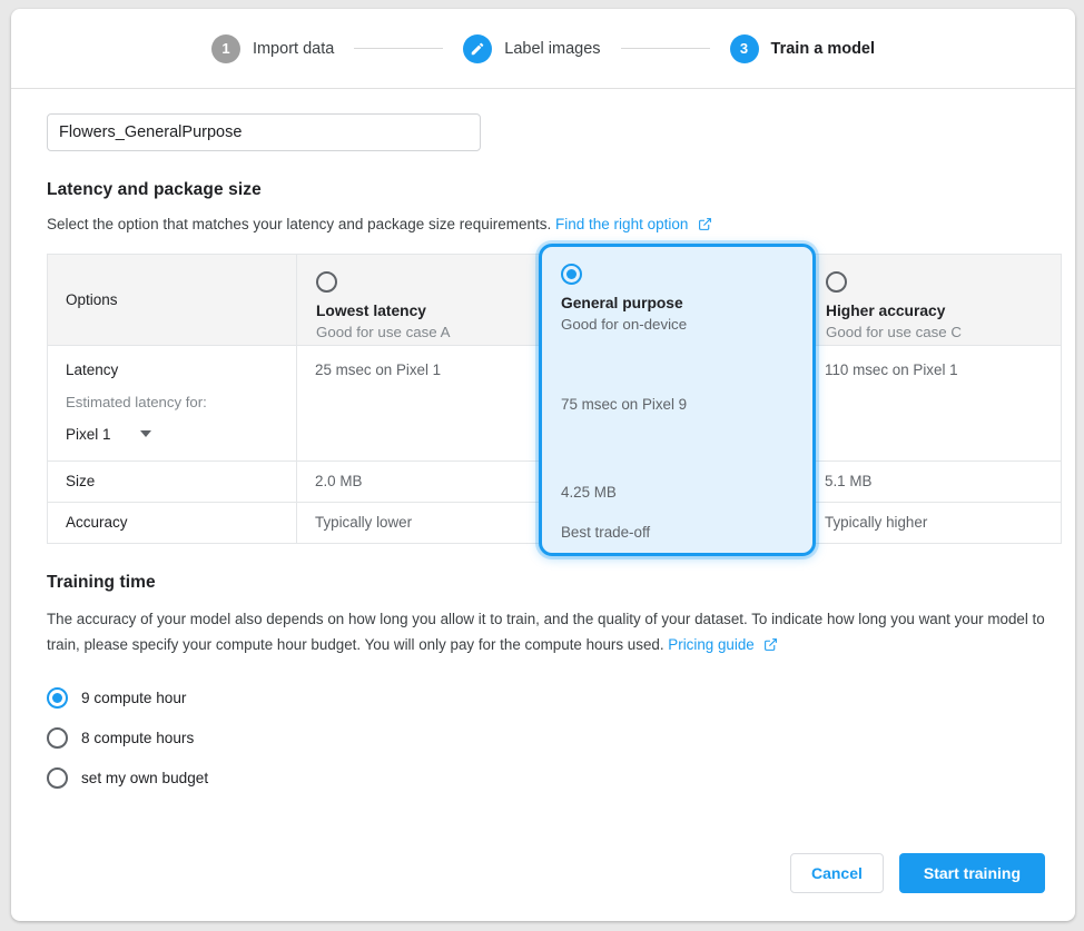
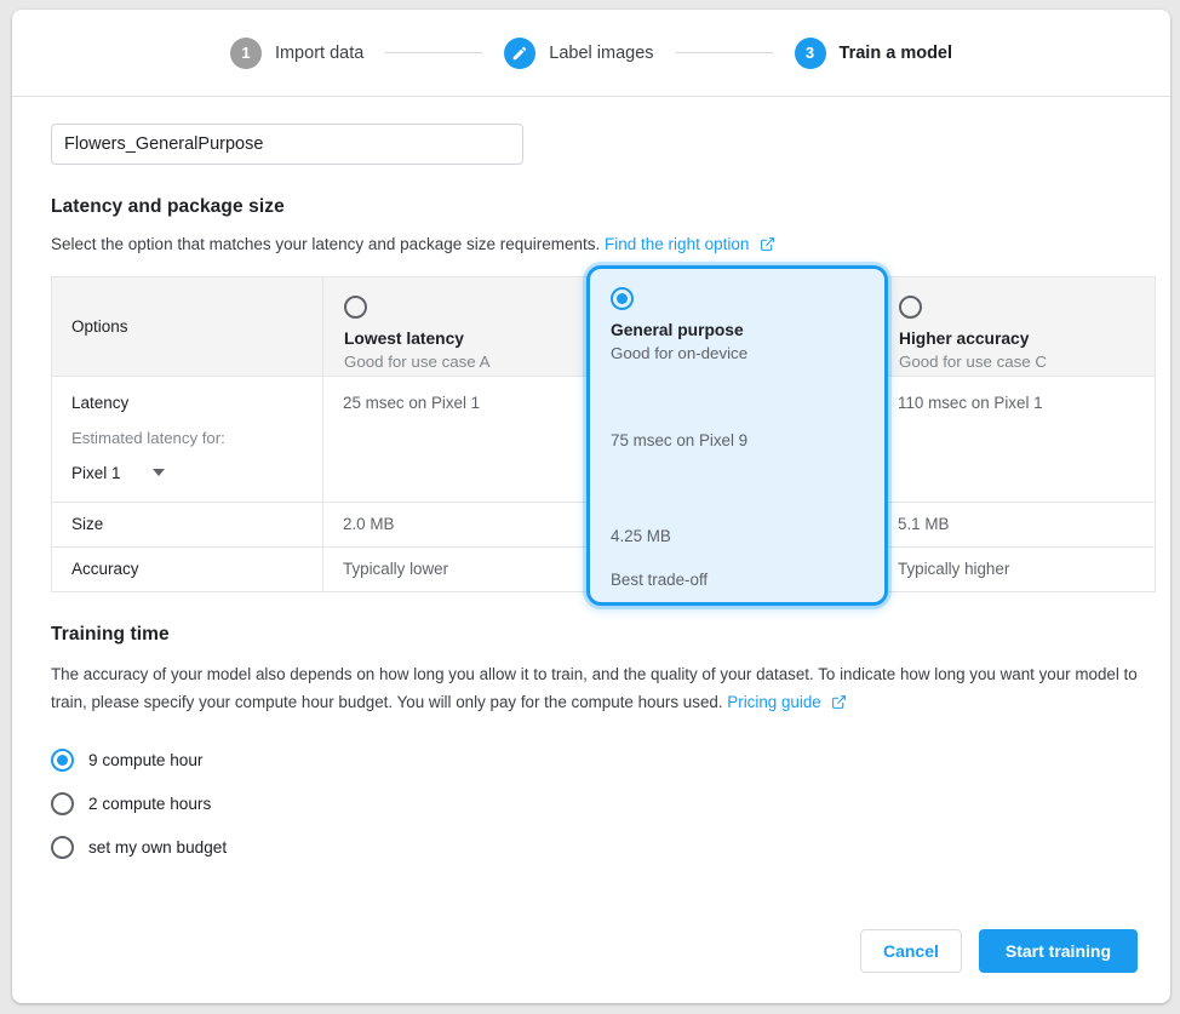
  1
  Import data
  Label images
  3
  Train a model
  Flowers_GeneralPurpose
  Latency and package size
  Select the option that matches your latency and package size requirements. Find the right option
  Options	Lowest latency Good for use case A		Higher accuracy Good for use case C
  Latency Estimated latency for: Pixel 1	25 msec on Pixel 1		110 msec on Pixel 1
  Size	2.0 MB		5.1 MB
  Accuracy	Typically lower		Typically higher
  General purpose
  Good for on-device
  75 msec on Pixel 9
  4.25 MB
  Best trade-off
  Training time
  The accuracy of your model also depends on how long you allow it to train, and the quality of your dataset. To indicate how long you want your model to train, please specify your compute hour budget. You will only pay for the compute hours used. Pricing guide
  9 compute hour
- 8 compute hours
+ 2 compute hours
  set my own budget
  Cancel
  Start training
